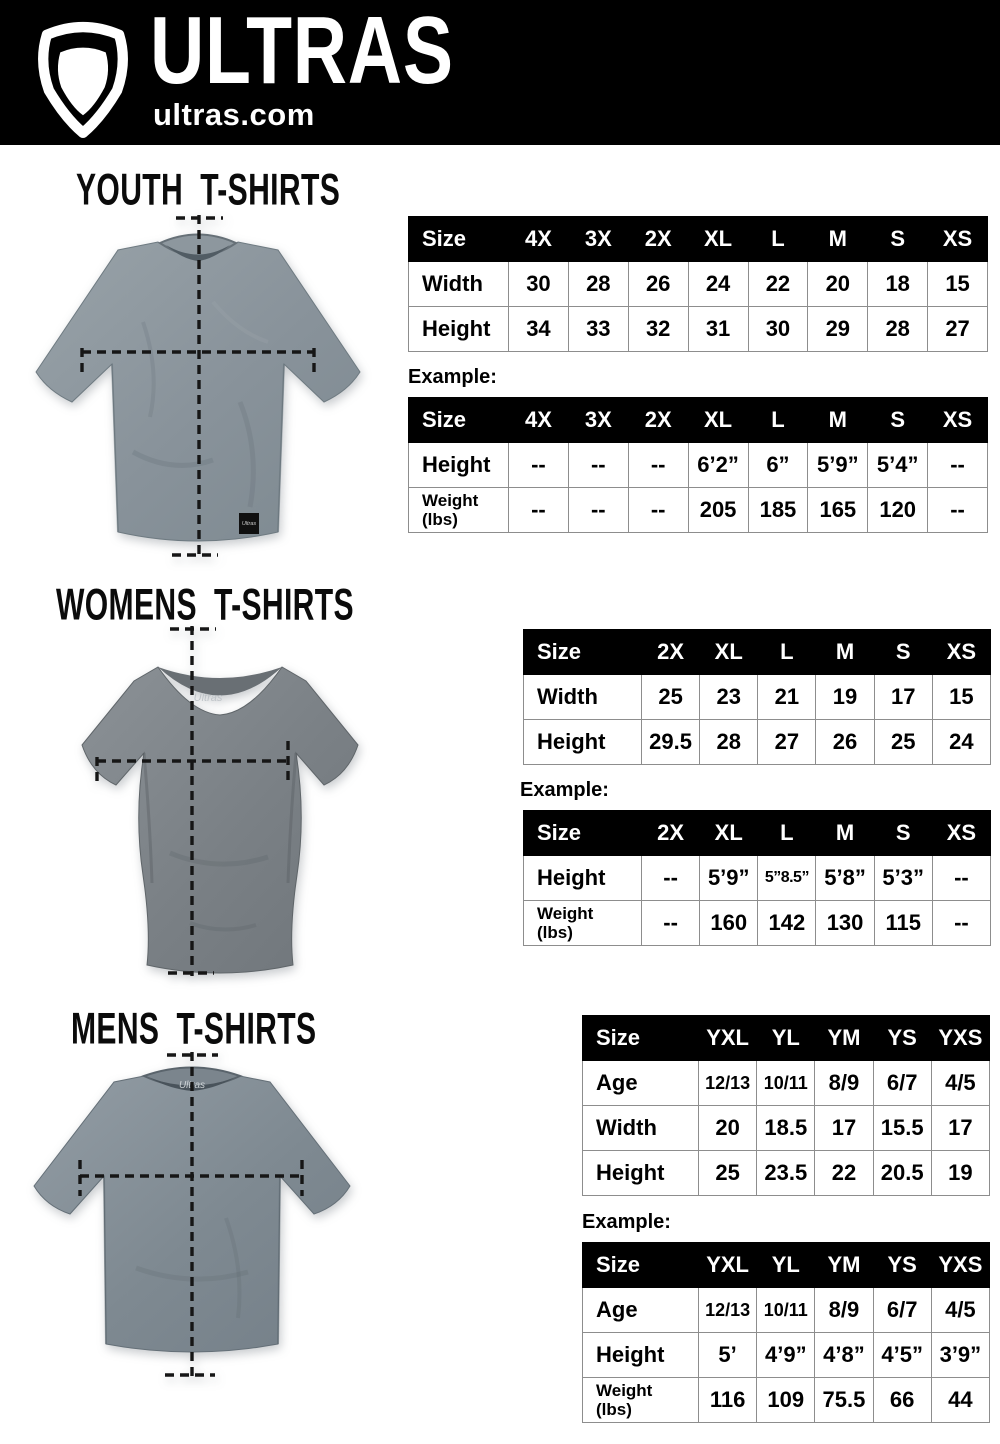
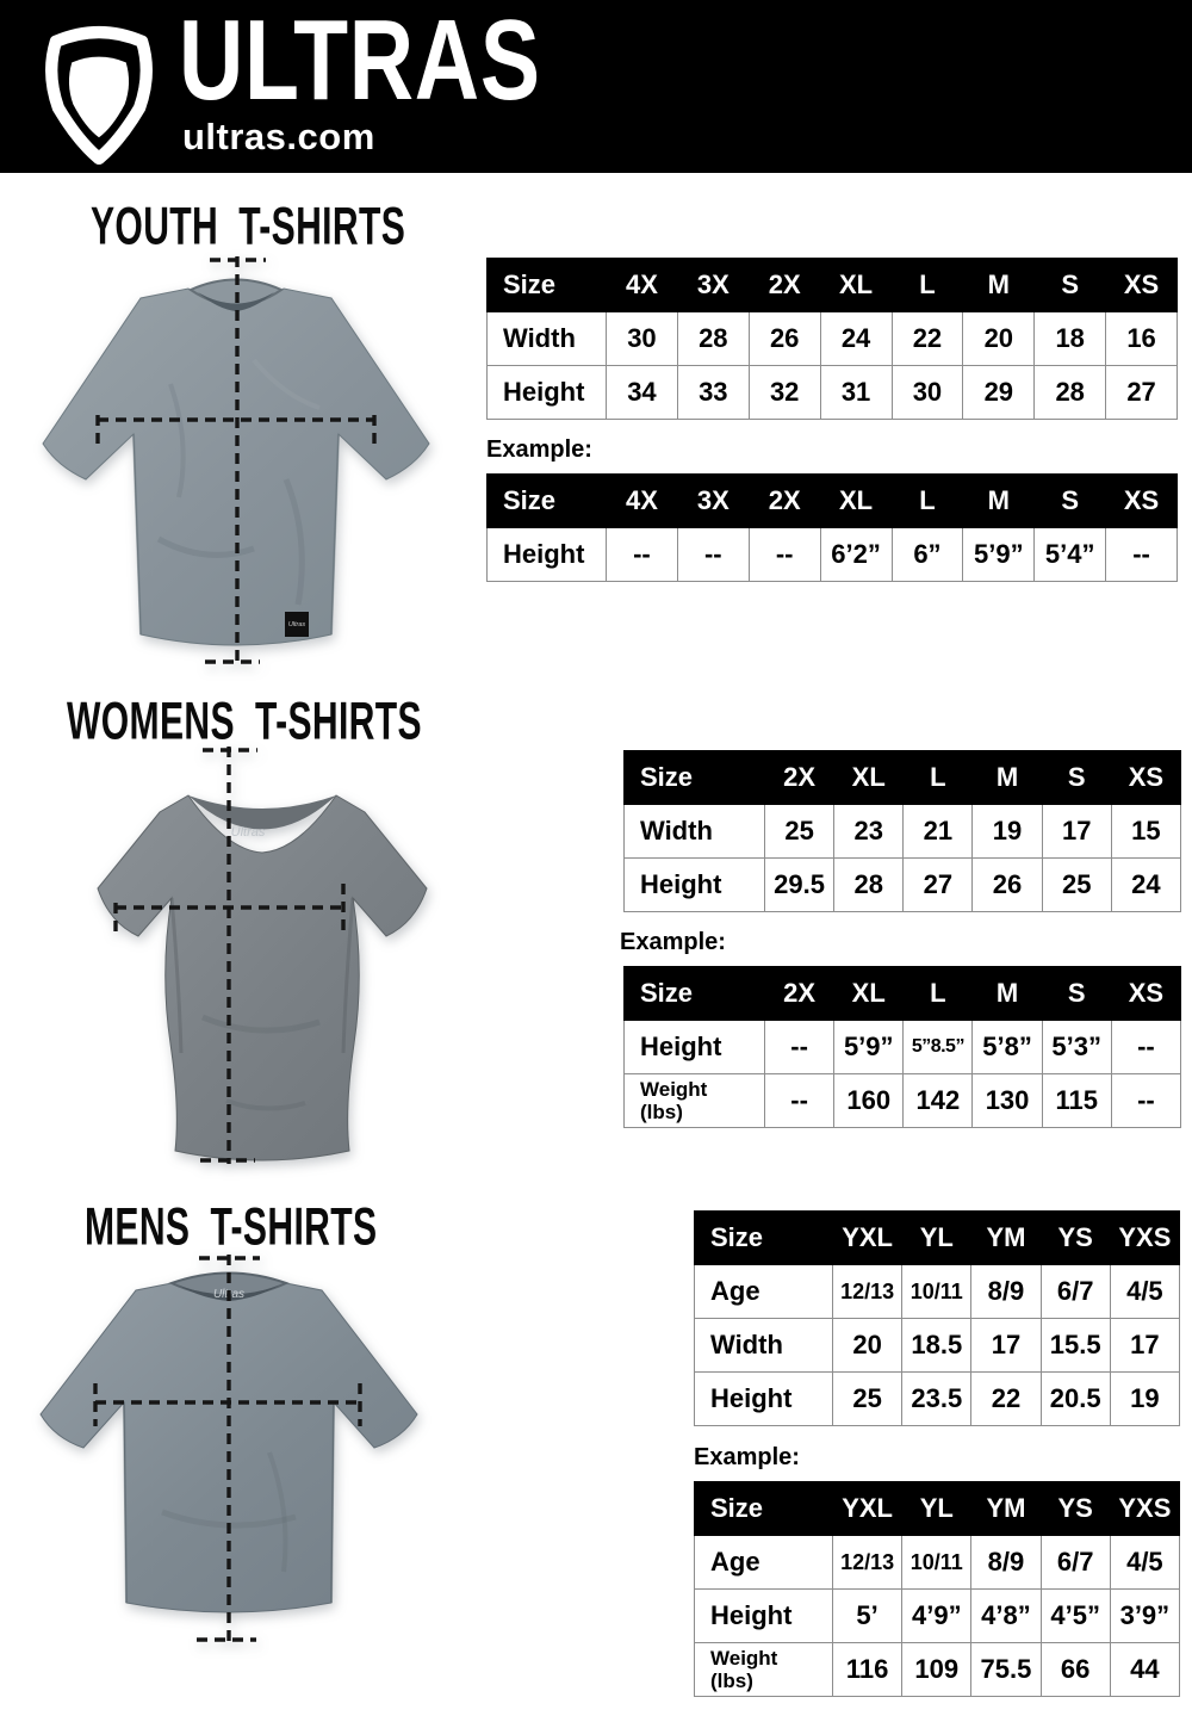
  ULTRAS
  ultras.com
  YOUTH T-SHIRTS
  Size	4X	3X	2X	XL	L	M	S	XS
- Width	30	28	26	24	22	20	18	15
+ Width	30	28	26	24	22	20	18	16
  Height	34	33	32	31	30	29	28	27
  Example:
  Size	4X	3X	2X	XL	L	M	S	XS
  Height	--	--	--	6’2”	6”	5’9”	5’4”	--
- Weight(lbs)	--	--	--	205	185	165	120	--
  WOMENS T-SHIRTS
  Ultras
  Size	2X	XL	L	M	S	XS
  Width	25	23	21	19	17	15
  Height	29.5	28	27	26	25	24
  Example:
  Size	2X	XL	L	M	S	XS
  Height	--	5’9”	5”8.5”	5’8”	5’3”	--
  Weight(lbs)	--	160	142	130	115	--
  MENS T-SHIRTS
  Ultas
  Size	YXL	YL	YM	YS	YXS
  Age	12/13	10/11	8/9	6/7	4/5
  Width	20	18.5	17	15.5	17
  Height	25	23.5	22	20.5	19
  Example:
  Size	YXL	YL	YM	YS	YXS
  Age	12/13	10/11	8/9	6/7	4/5
  Height	5’	4’9”	4’8”	4’5”	3’9”
  Weight(lbs)	116	109	75.5	66	44
